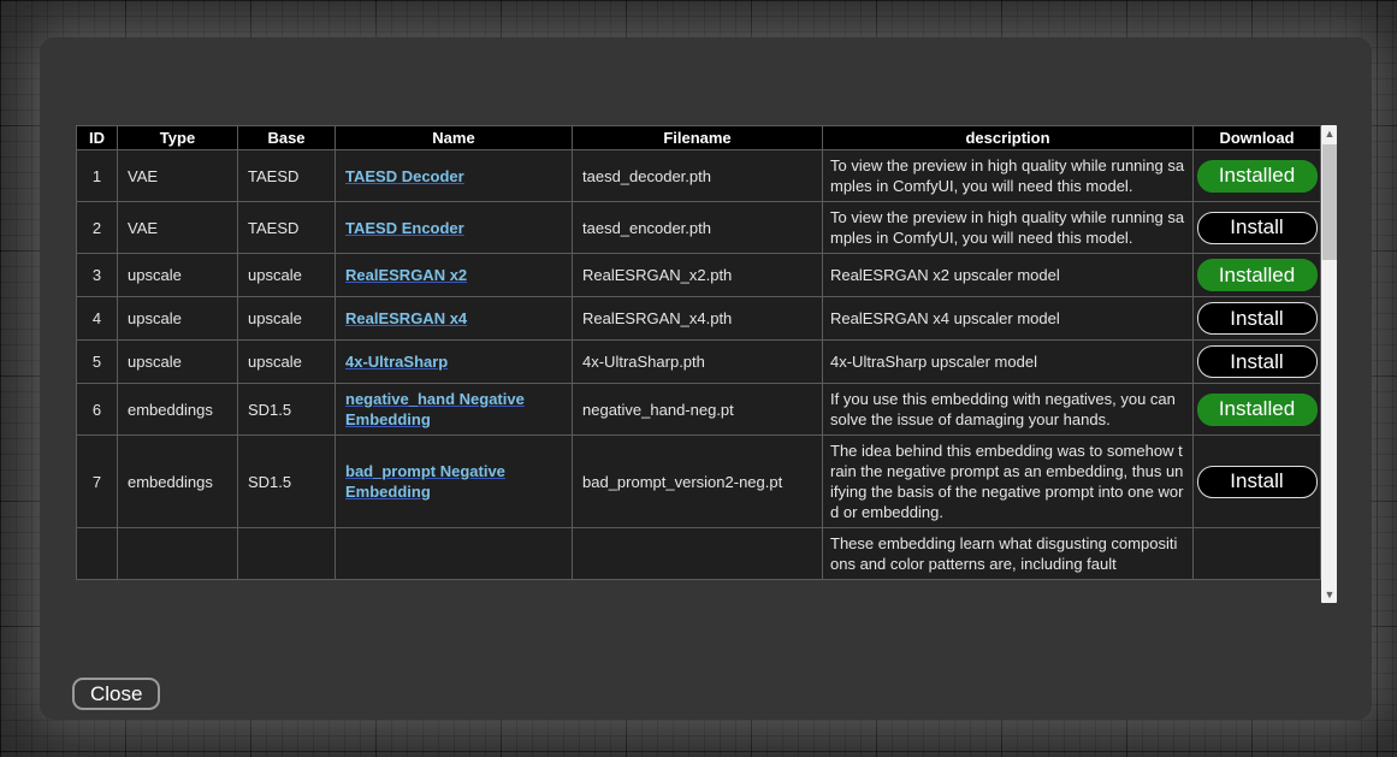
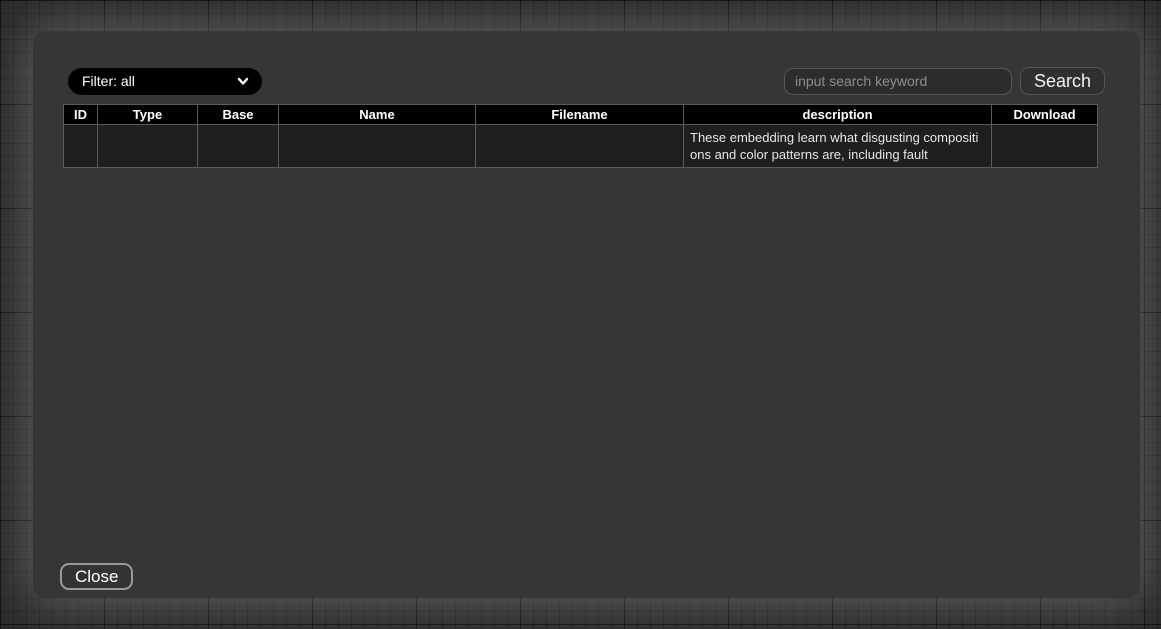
+ Filter: all
+ input search keyword
+ Search
  ID	Type	Base	Name	Filename	description	Download
- 1	VAE	TAESD	TAESD Decoder	taesd_decoder.pth	To view the preview in high quality while running samples in ComfyUI, you will need this model.	Installed
- 2	VAE	TAESD	TAESD Encoder	taesd_encoder.pth	To view the preview in high quality while running samples in ComfyUI, you will need this model.	Install
- 3	upscale	upscale	RealESRGAN x2	RealESRGAN_x2.pth	RealESRGAN x2 upscaler model	Installed
- 4	upscale	upscale	RealESRGAN x4	RealESRGAN_x4.pth	RealESRGAN x4 upscaler model	Install
- 5	upscale	upscale	4x-UltraSharp	4x-UltraSharp.pth	4x-UltraSharp upscaler model	Install
- 6	embeddings	SD1.5	negative_hand Negative Embedding	negative_hand-neg.pt	If you use this embedding with negatives, you can solve the issue of damaging your hands.	Installed
- 7	embeddings	SD1.5	bad_prompt Negative Embedding	bad_prompt_version2-neg.pt	The idea behind this embedding was to somehow train the negative prompt as an embedding, thus unifying the basis of the negative prompt into one word or embedding.	Install
  					These embedding learn what disgusting compositions and color patterns are, including fault
- ▲
- ▼
  Close
